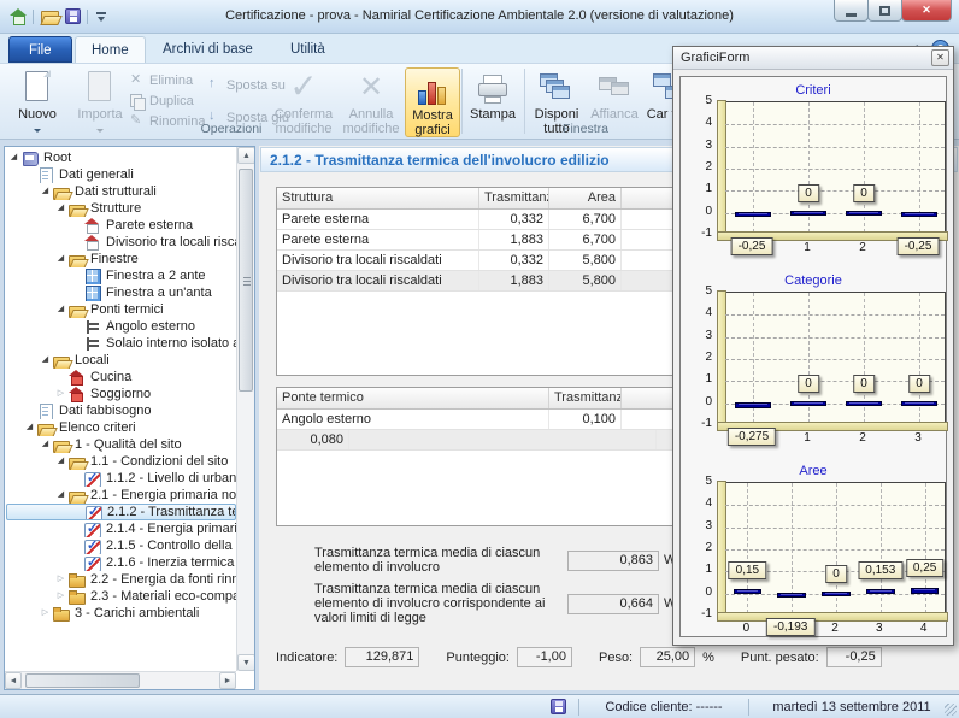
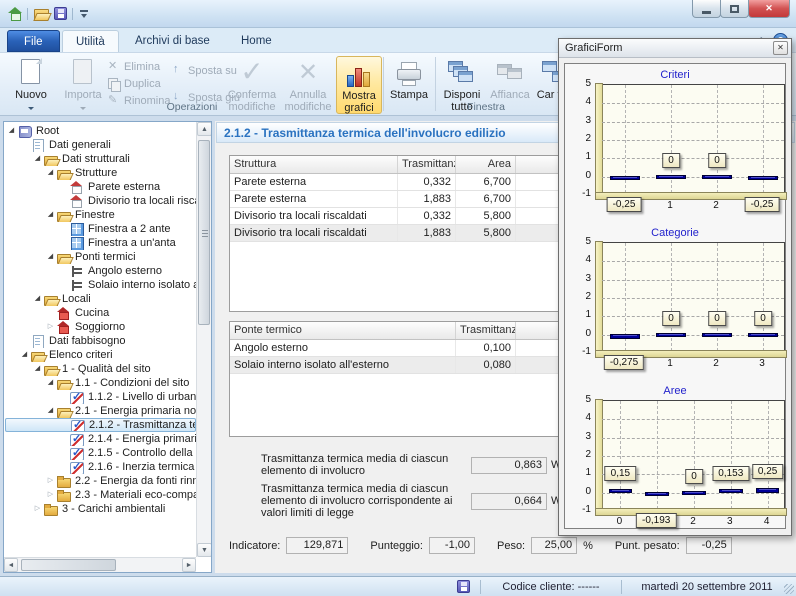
- Certificazione - prova - Namirial Certificazione Ambientale 2.0 (versione di valutazione)
  ✕
  File
- Home
+ Utilità
  Archivi di base
- Utilità
+ Home
  Nuovo
  Importa
  ✕
  Elimina
  Duplica
  ✎
  Rinomina
  ↑
  Sposta su
  ↓
  Sposta giù
  ✓
  Conferma modifiche
  ✕
  Annulla modifiche
  Mostra grafici
  Operazioni
  Stampa
  Disponi tutto
  Affianca
  Finestra
  Root
  Dati generali
  Dati strutturali
  Strutture
  Parete esterna
  Divisorio tra locali risc
  Finestre
  Finestra a 2 ante
  Finestra a un'anta
  Ponti termici
  Angolo esterno
  Locali
  Cucina
  Soggiorno
  Dati fabbisogno
  Elenco criteri
  1 - Qualità del sito
  1.1 - Condizioni del sito
  1.1.2 - Livello di urban
  2.1 - Energia primaria no
  2.1.2 - Trasmittanza t
  2.1.4 - Energia primar
  2.1.5 - Controllo della
  2.1.6 - Inerzia termica
  2.2 - Energia da fonti rin
  2.3 - Materiali eco-comp
  3 - Carichi ambientali
  2.1.2 - Trasmittanza termica dell'involucro edilizio
  Struttura
  Trasmittan
  Area
  Parete esterna
  0,332
  6,700
  Parete esterna
  1,883
  6,700
  Divisorio tra locali riscaldati
  0,332
  5,800
  Divisorio tra locali riscaldati
  1,883
  5,800
  Ponte termico
  Trasmittanz
  Angolo esterno
  0,100
+ Solaio interno isolato all'esterno
  0,080
  Trasmittanza termica media di ciascun elemento di involucro
  0,863
  W
  Trasmittanza termica media di ciascun elemento di involucro corrispondente ai valori limiti di legge
  0,664
  W
  Indicatore:
  129,871
  Punteggio:
  -1,00
  Peso:
  25,00
  %
  Punt. pesato:
  -0,25
  Codice cliente: ------
- martedì 13 settembre 2011
+ martedì 20 settembre 2011
  GraficiForm
  ✕
  Criteri
  -1
  0
  1
  2
  3
  4
  5
  -0,25
  1
  2
  -0,25
  0
  0
  Categorie
  -1
  0
  1
  2
  3
  4
  5
  -0,275
  1
  2
  3
  0
  0
  0
  Aree
  -1
  0
  1
  2
  3
  4
  5
  0
  -0,193
  2
  3
  4
  0,15
  0
  0,153
  0,25
